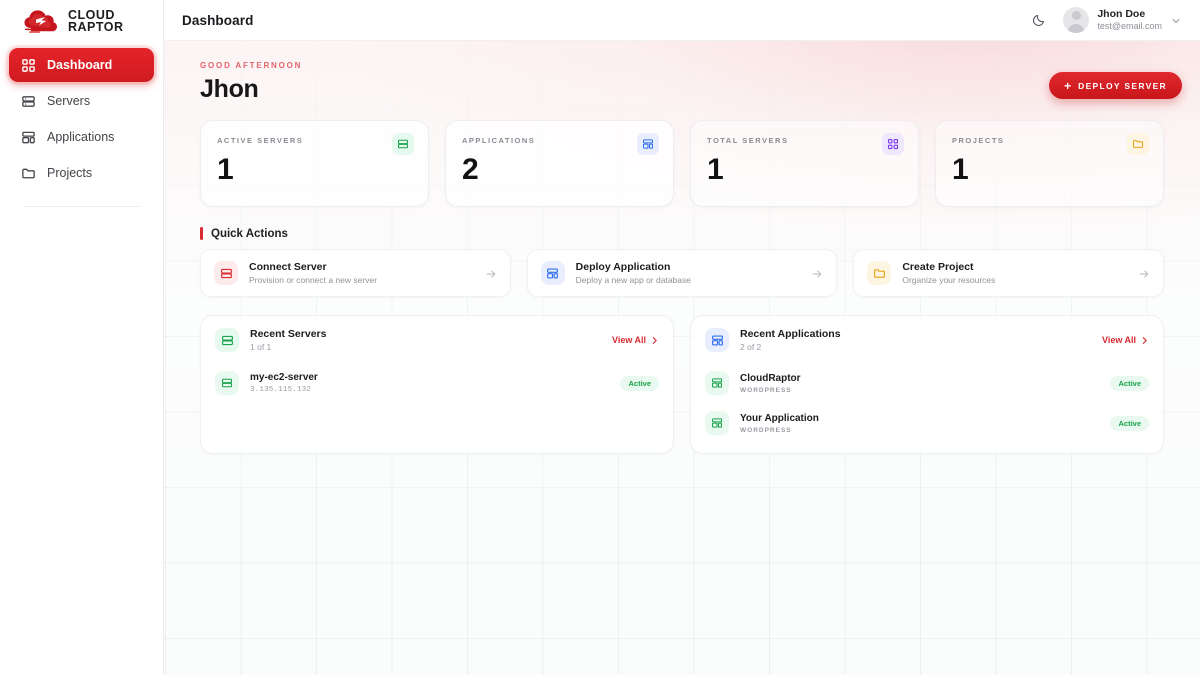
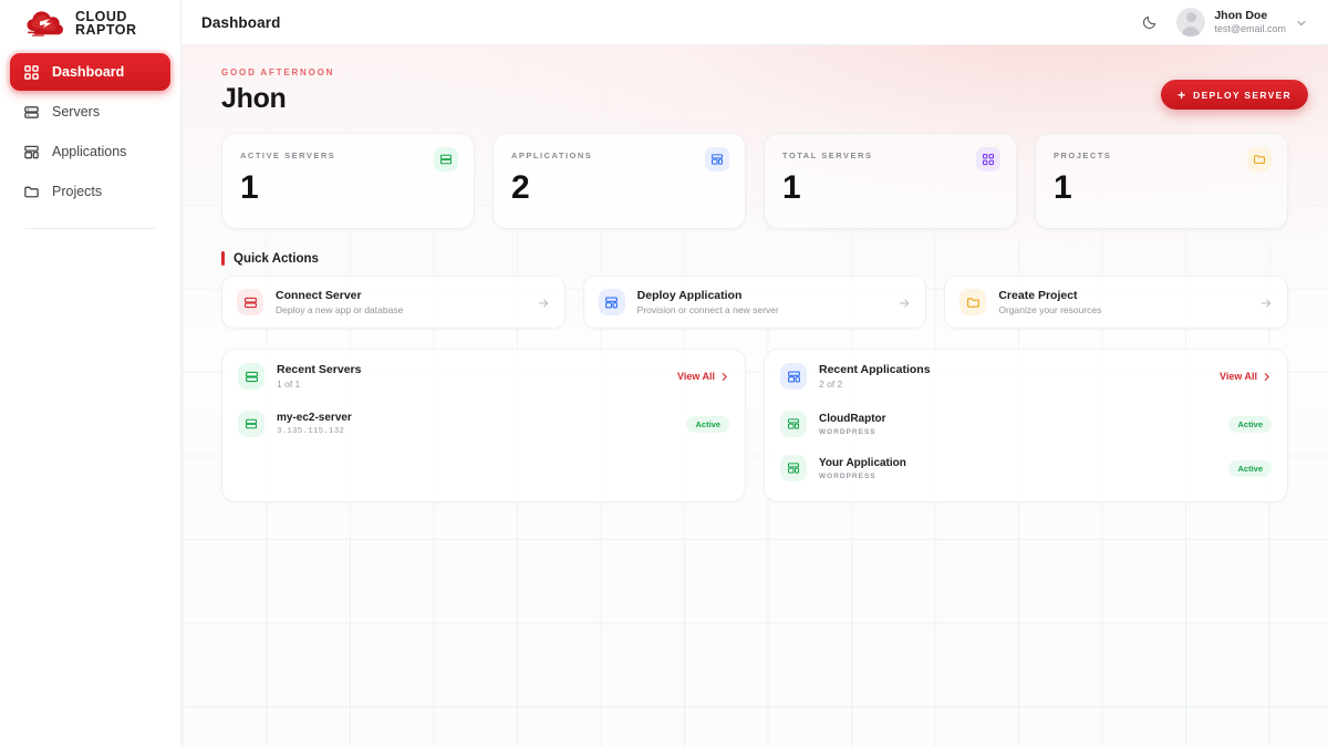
  CLOUD
  RAPTOR
  Dashboard
  Servers
  Applications
  Projects
  Dashboard
  Jhon Doe
  test@email.com
  GOOD AFTERNOON
  Jhon
  +
  DEPLOY SERVER
  ACTIVE SERVERS
  1
  APPLICATIONS
  2
  TOTAL SERVERS
  1
  PROJECTS
  1
  Quick Actions
  Connect Server
- Provision or connect a new server
+ Deploy a new app or database
  Deploy Application
- Deploy a new app or database
+ Provision or connect a new server
  Create Project
  Organize your resources
  Recent Servers
  1 of 1
  View All
  my-ec2-server
  3.135.115.132
  Active
  Recent Applications
  2 of 2
  View All
  CloudRaptor
  Active
  Your Application
  Active
